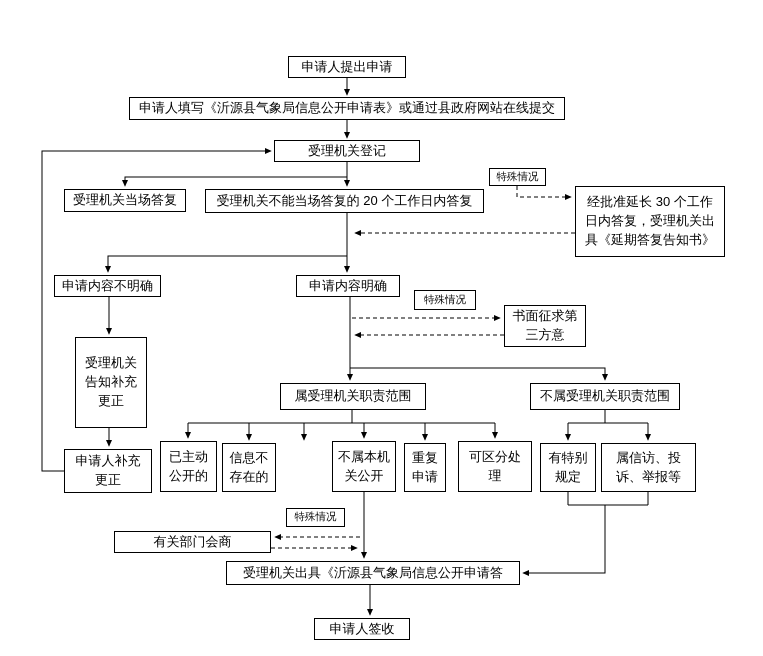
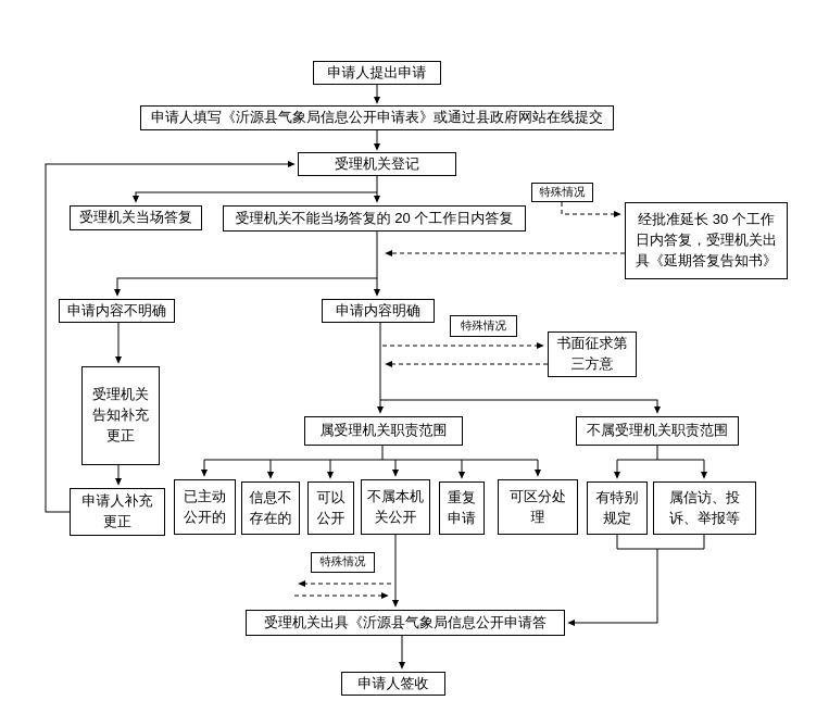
  申请人提出申请
  申请人填写《沂源县气象局信息公开申请表》或通过县政府网站在线提交
  受理机关登记
  受理机关当场答复
  受理机关不能当场答复的 20 个工作日内答复
  特殊情况
  经批准延长 30 个工作日内答复，受理机关出具《延期答复告知书》
  申请内容不明确
  申请内容明确
  特殊情况
  书面征求第三方意
  受理机关告知补充更正
  属受理机关职责范围
  不属受理机关职责范围
  申请人补充更正
  已主动公开的
  信息不存在的
+ 可以公开
  不属本机关公开
  重复申请
  可区分处理
  有特别规定
  属信访、投诉、举报等
  特殊情况
- 有关部门会商
  受理机关出具《沂源县气象局信息公开申请答
  申请人签收
